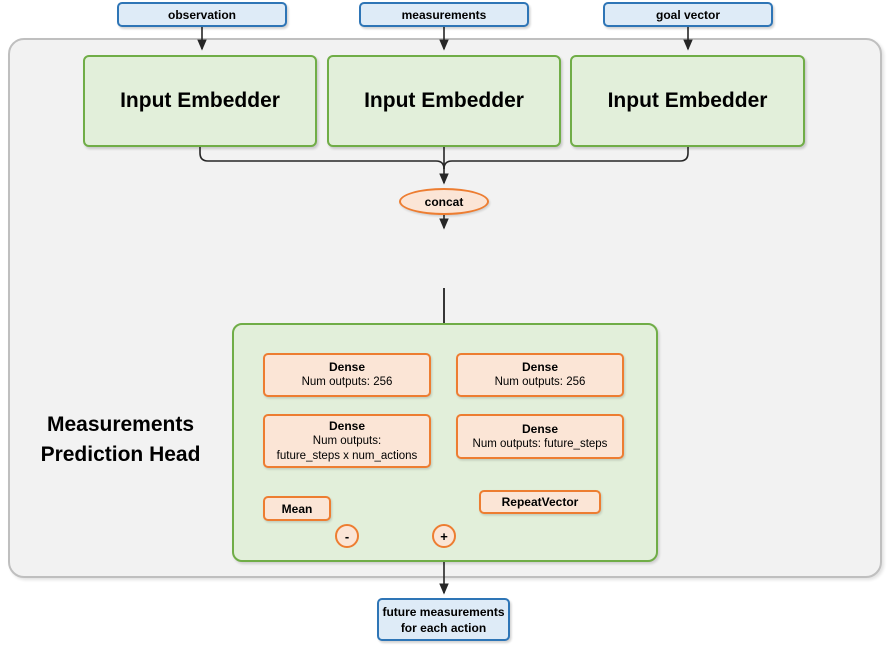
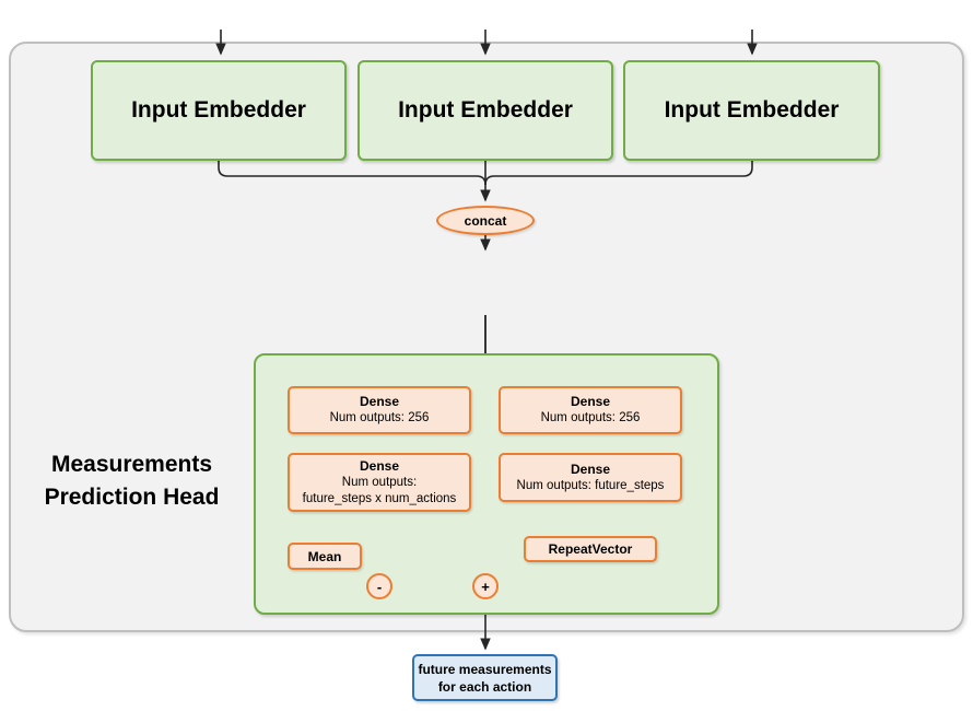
- observation
- measurements
- goal vector
  Input Embedder
  Input Embedder
  Input Embedder
  concat
  Measurements Prediction Head
  Dense
  Num outputs: 256
  Dense
  Num outputs: 256
  Dense
  Num outputs:
  future_steps x num_actions
  Dense
  Num outputs: future_steps
  Mean
  RepeatVector
  -
  +
  future measurements
  for each action
